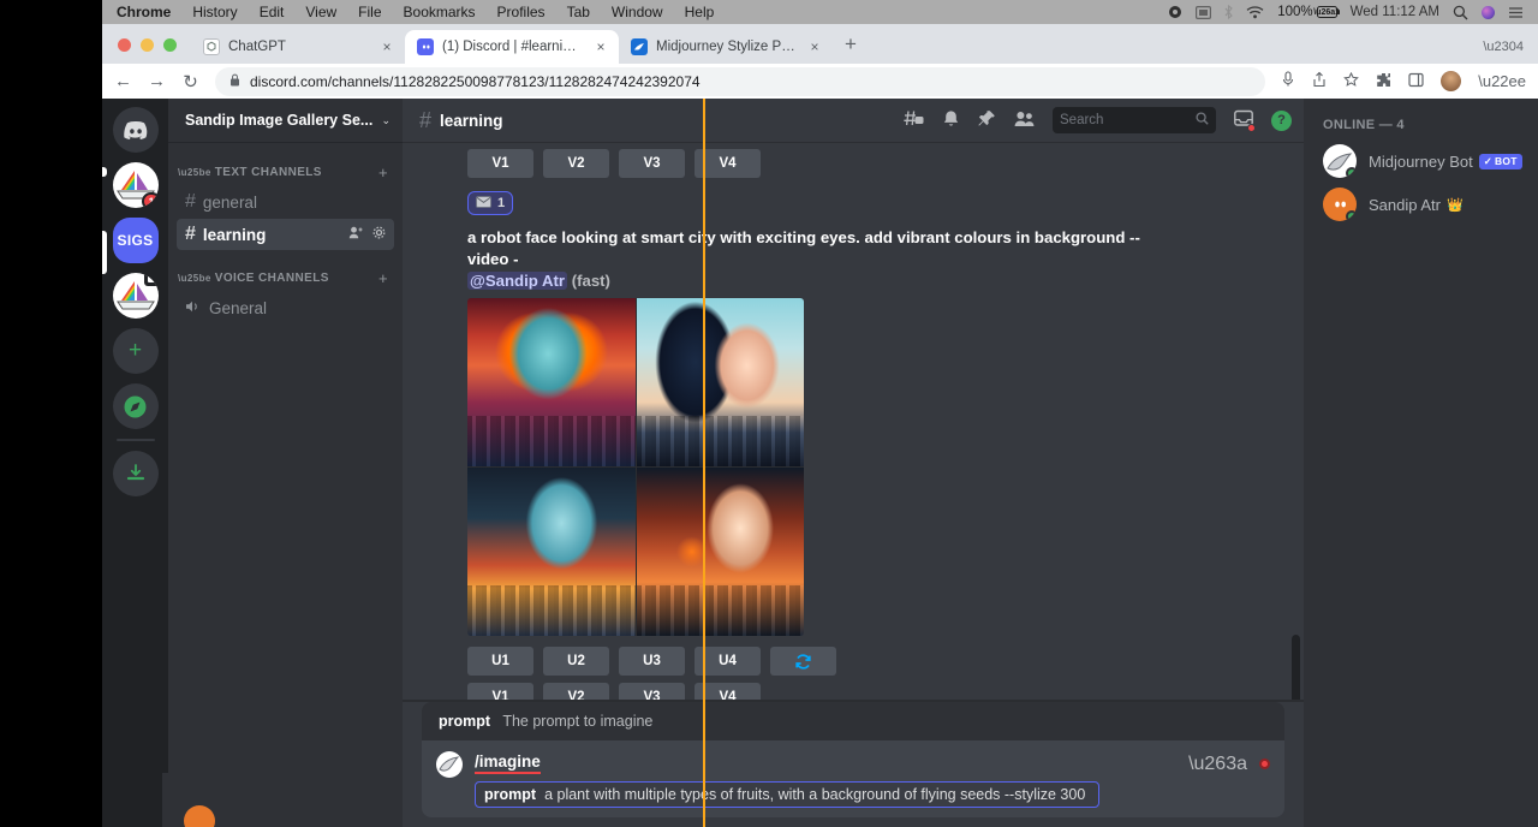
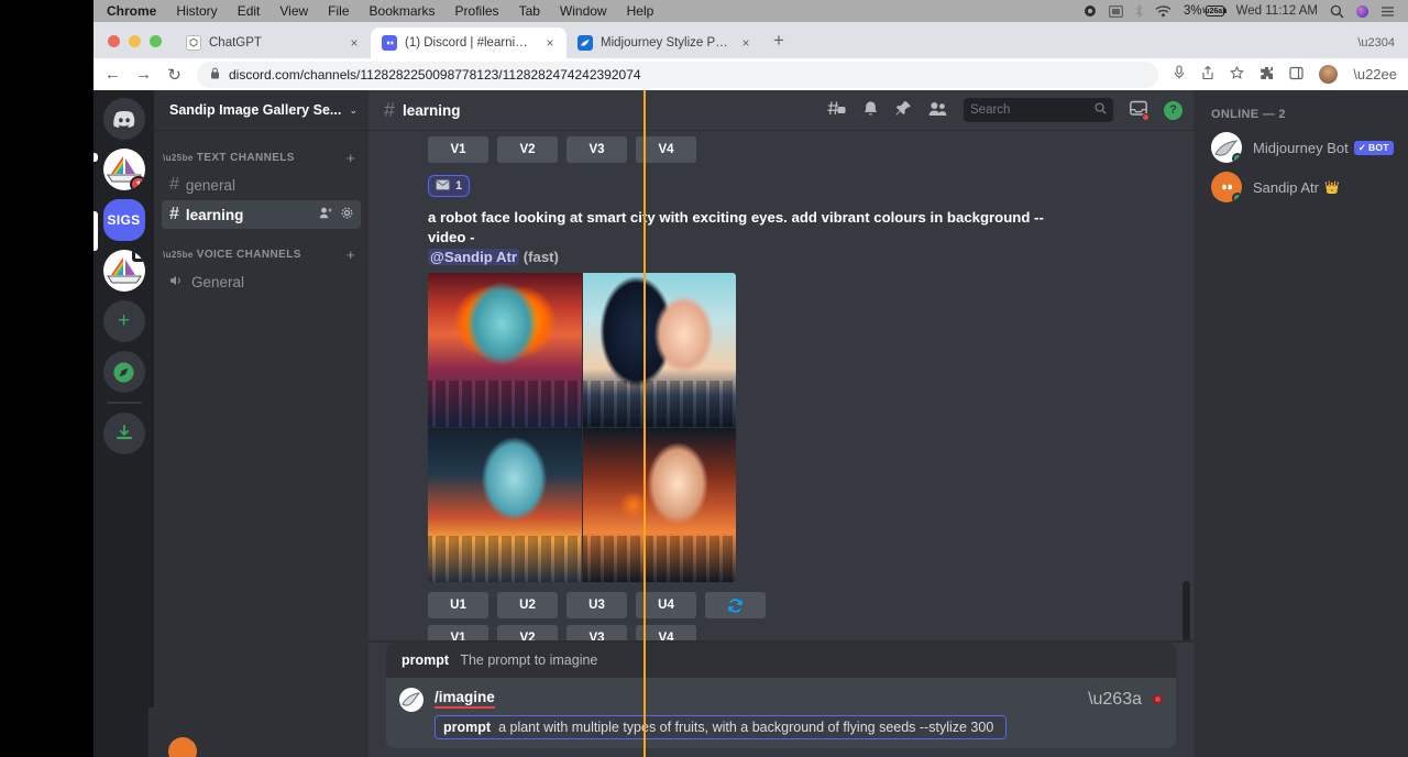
  Chrome
  History
  Edit
  View
  File
  Bookmarks
  Profiles
  Tab
  Window
  Help
- 100%
+ 3%
  Wed 11:12 AM
  ChatGPT
  ×
  (1) Discord | #learning |
  ×
  Midjourney Stylize Para
  ×
  +
  \u2304
  ←
  →
  ↻
  discord.com/channels/1128282250098778123/1128282474242392074
  \u22ee
  1
  SIGS
  +
  Sandip Image Gallery Se...
  ⌄
  \u25be
  TEXT CHANNELS
  +
  #
  general
  #
  learning
  \u25be
  VOICE CHANNELS
  +
  General
  #
  learning
  Search
  ?
  V1
  V2
  V3
  V4
  1
  a robot face looking at smart ciy with exciting eyes. add vibrant colours in background --video -
  @Sandip Atr (fast)
  U1
  U2
  U3
  U4
  V1
  V2
  V3
  V4
  prompt The prompt to imagine
  /imagine
  prompt
  a plant with multiple typs of fruits, with a background of flying seeds --stylize 300
  \u263a
- ONLINE — 4
+ ONLINE — 2
  Midjourney Bot
  ✓
  BOT
  Sandip Atr
  👑
